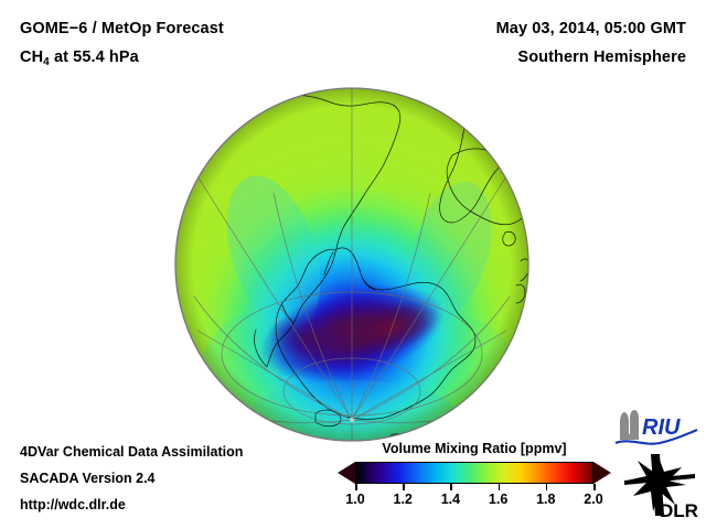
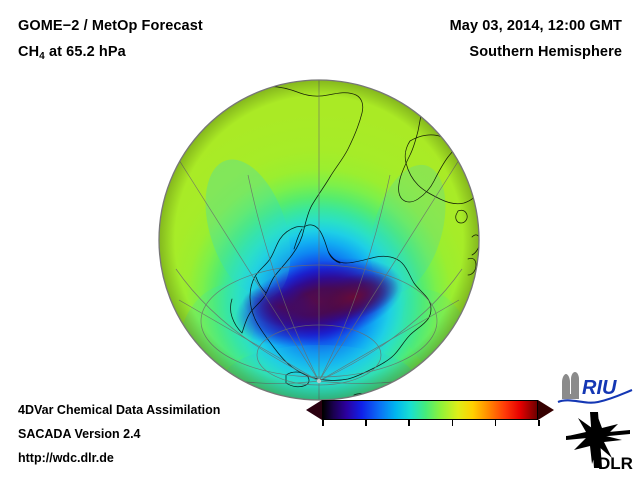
- GOME−6 / MetOp Forecast
+ GOME−2 / MetOp Forecast
- CH4 at 55.4 hPa
+ CH4 at 65.2 hPa
- May 03, 2014, 05:00 GMT
+ May 03, 2014, 12:00 GMT
  Southern Hemisphere
  4DVar Chemical Data Assimilation
  SACADA Version 2.4
  http://wdc.dlr.de
- Volume Mixing Ratio [ppmv]
- 1.0
- 1.2
- 1.4
- 1.6
- 1.8
- 2.0
  RIU
  DLR
